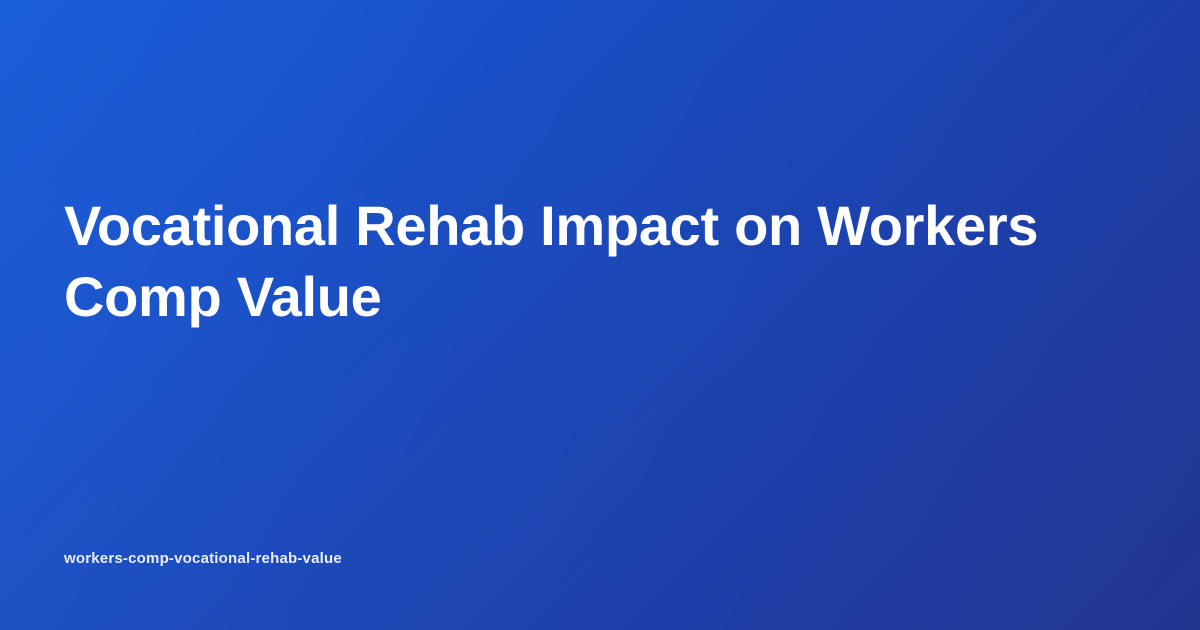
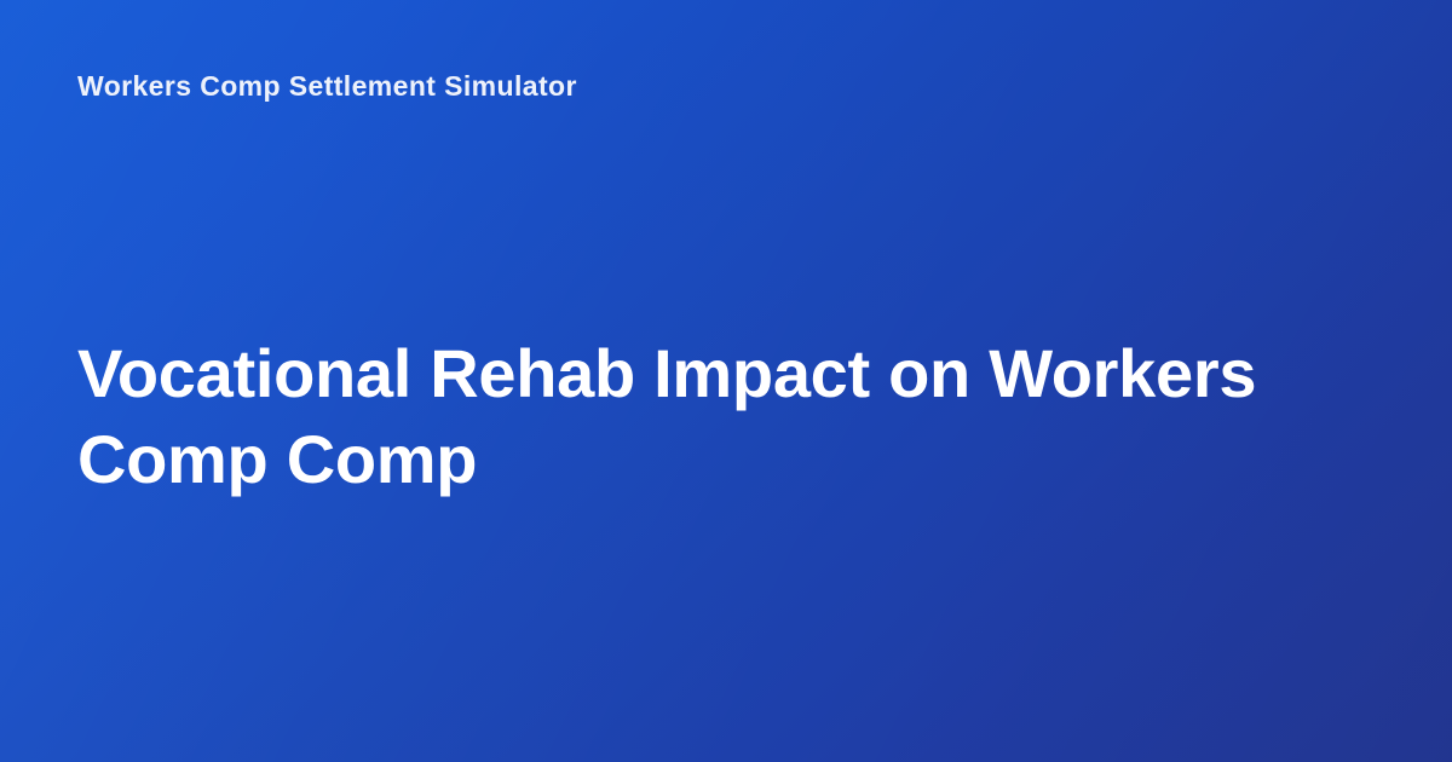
+ Workers Comp Settlement Simulator
- Vocational Rehab Impact on Workers Comp Value
+ Vocational Rehab Impact on Workers Comp Comp
- workers-comp-vocational-rehab-value
